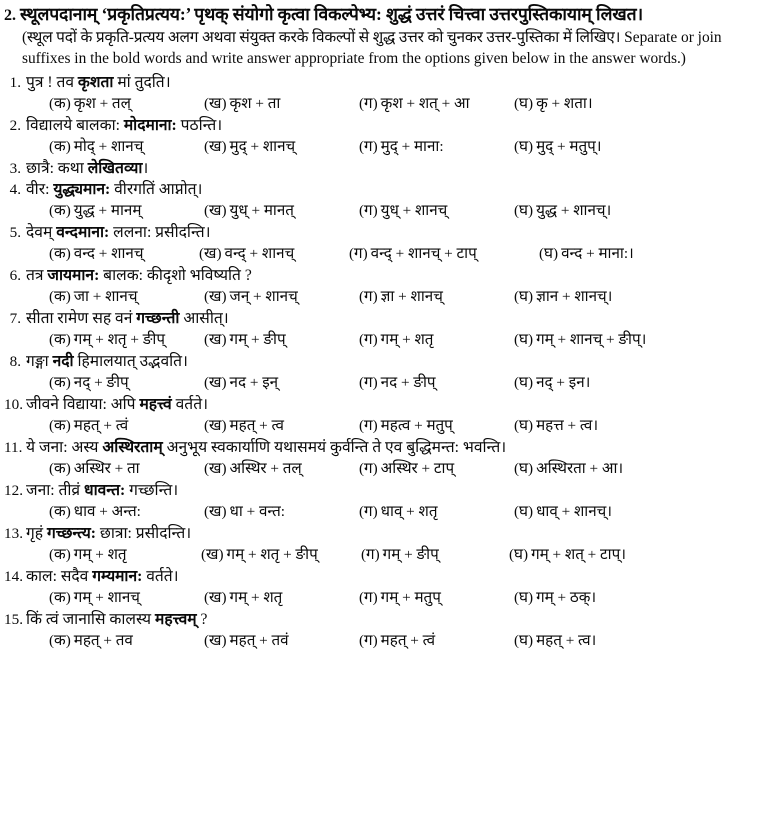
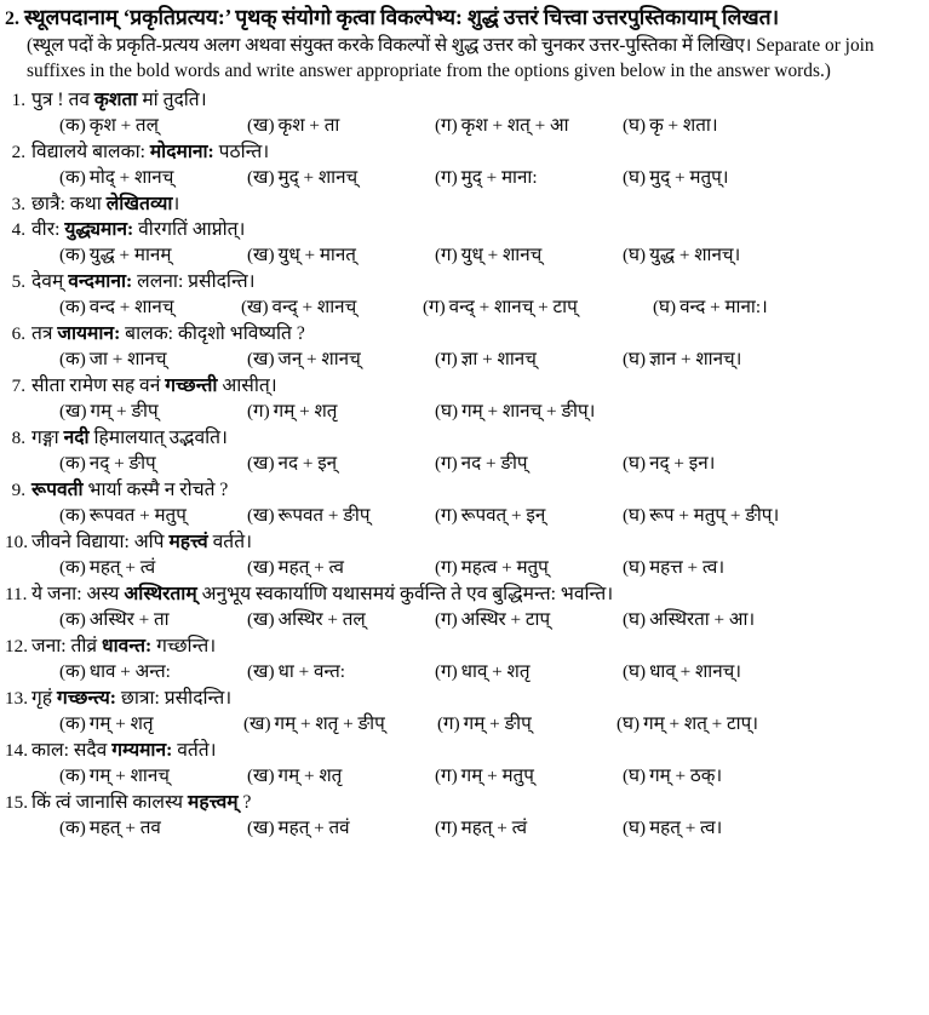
  2.
  स्थूलपदानाम् ‘प्रकृतिप्रत्यय:’ पृथक् संयोगो कृत्वा विकल्पेभ्य: शुद्धं उत्तरं चित्त्वा उत्तरपुस्तिकायाम् लिखत।
  (स्थूल पदों के प्रकृति-प्रत्यय अलग अथवा संयुक्त करके विकल्पों से शुद्ध उत्तर को चुनकर उत्तर-पुस्तिका में लिखिए। Separate or join suffixes in the bold words and write answer appropriate from the options given below in the answer words.)
  1.
  पुत्र ! तव कृशता मां तुदति।
  (क) कृश + तल्
  (ख) कृश + ता
  (ग) कृश + शत् + आ
  (घ) कृ + शता।
  2.
  विद्यालये बालका: मोदमाना: पठन्ति।
  (क) मोद् + शानच्
  (ख) मुद् + शानच्
  (ग) मुद् + माना:
  (घ) मुद् + मतुप्।
  3.
  छात्रै: कथा लेखितव्या।
  4.
  वीर: युद्ध्यमान: वीरगतिं आप्नोत्।
  (क) युद्ध + मानम्
  (ख) युध् + मानत्
  (ग) युध् + शानच्
  (घ) युद्ध + शानच्।
  5.
  देवम् वन्दमाना: ललना: प्रसीदन्ति।
  (क) वन्द + शानच्
  (ख) वन्द् + शानच्
  (ग) वन्द् + शानच् + टाप्
  (घ) वन्द + माना:।
  6.
  तत्र जायमान: बालक: कीदृशो भविष्यति ?
  (क) जा + शानच्
  (ख) जन् + शानच्
  (ग) ज्ञा + शानच्
  (घ) ज्ञान + शानच्।
  7.
  सीता रामेण सह वनं गच्छन्ती आसीत्।
- (क) गम् + शतृ + ङीप्
  (ख) गम् + ङीप्
  (ग) गम् + शतृ
  (घ) गम् + शानच् + ङीप्।
  8.
  गङ्गा नदी हिमालयात् उद्भवति।
  (क) नद् + ङीप्
  (ख) नद + इन्
  (ग) नद + ङीप्
  (घ) नद् + इन।
+ 9.
+ रूपवती भार्या कस्मै न रोचते ?
+ (क) रूपवत + मतुप्
+ (ख) रूपवत + ङीप्
+ (ग) रूपवत् + इन्
+ (घ) रूप + मतुप् + ङीप्।
  10.
  जीवने विद्याया: अपि महत्त्वं वर्तते।
  (क) महत् + त्वं
  (ख) महत् + त्व
  (ग) महत्व + मतुप्
  (घ) महत्त + त्व।
  11.
  ये जना: अस्य अस्थिरताम् अनुभूय स्वकार्याणि यथासमयं कुर्वन्ति ते एव बुद्धिमन्त: भवन्ति।
  (क) अस्थिर + ता
  (ख) अस्थिर + तल्
  (ग) अस्थिर + टाप्
  (घ) अस्थिरता + आ।
  12.
  जना: तीव्रं धावन्त: गच्छन्ति।
  (क) धाव + अन्त:
  (ख) धा + वन्त:
  (ग) धाव् + शतृ
  (घ) धाव् + शानच्।
  13.
  गृहं गच्छन्त्य: छात्रा: प्रसीदन्ति।
  (क) गम् + शतृ
  (ख) गम् + शतृ + ङीप्
  (ग) गम् + ङीप्
  (घ) गम् + शत् + टाप्।
  14.
  काल: सदैव गम्यमान: वर्तते।
  (क) गम् + शानच्
  (ख) गम् + शतृ
  (ग) गम् + मतुप्
  (घ) गम् + ठक्।
  15.
  किं त्वं जानासि कालस्य महत्त्वम् ?
  (क) महत् + तव
  (ख) महत् + तवं
  (ग) महत् + त्वं
  (घ) महत् + त्व।
